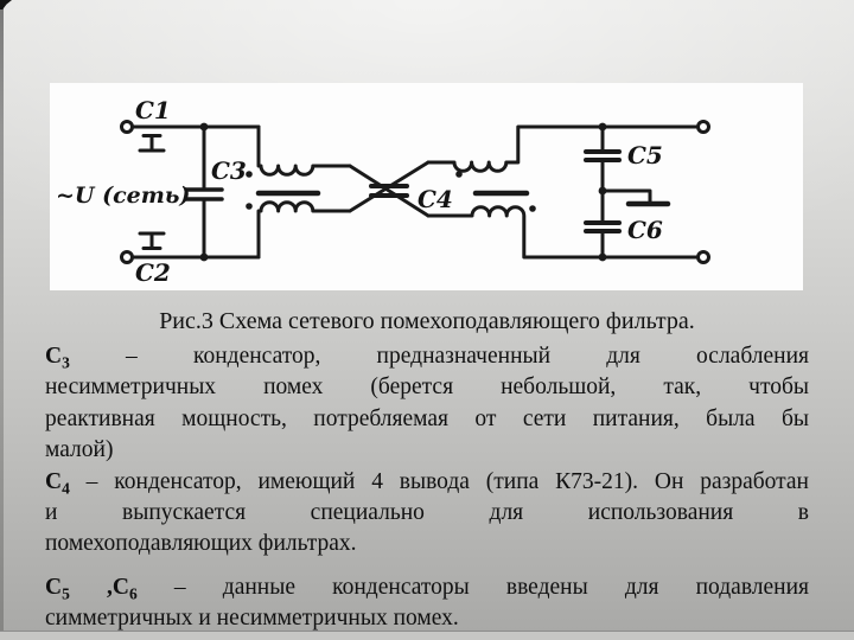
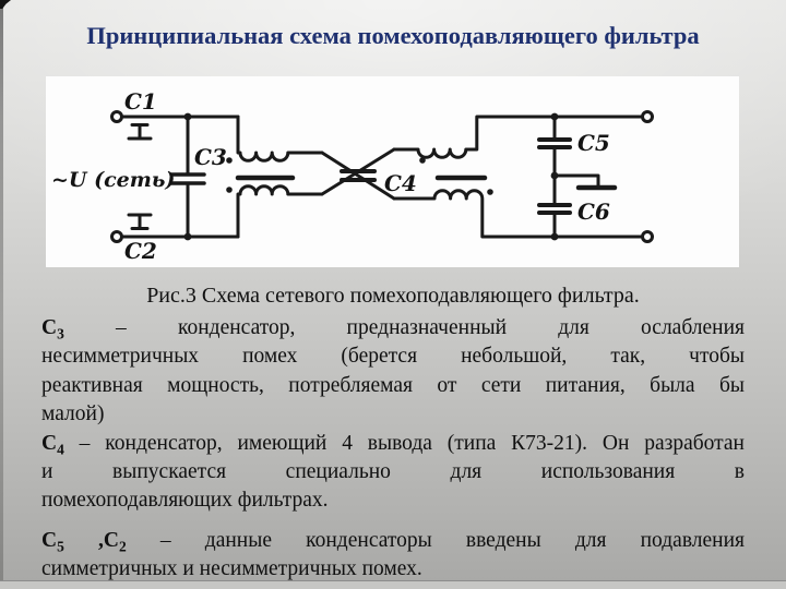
+ Принципиальная схема помехоподавляющего фильтра
  C1
  C2
  C3
  C4
  C5
  C6
  ~U (сеть)
  Рис.3 Схема сетевого помехоподавляющего фильтра.
  С3 – конденсатор, предназначенный для ослабления
  несимметричных помех (берется небольшой, так, чтобы
  реактивная мощность, потребляемая от сети питания, была бы
  малой)
  С4 – конденсатор, имеющий 4 вывода (типа К73-21). Он разработан
  и выпускается специально для использования в
  помехоподавляющих фильтрах.
- С5 ,С6 – данные конденсаторы введены для подавления
+ С5 ,С2 – данные конденсаторы введены для подавления
  симметричных и несимметричных помех.
